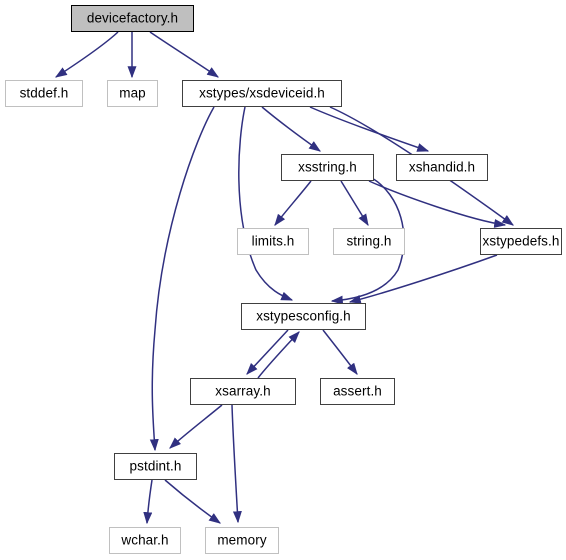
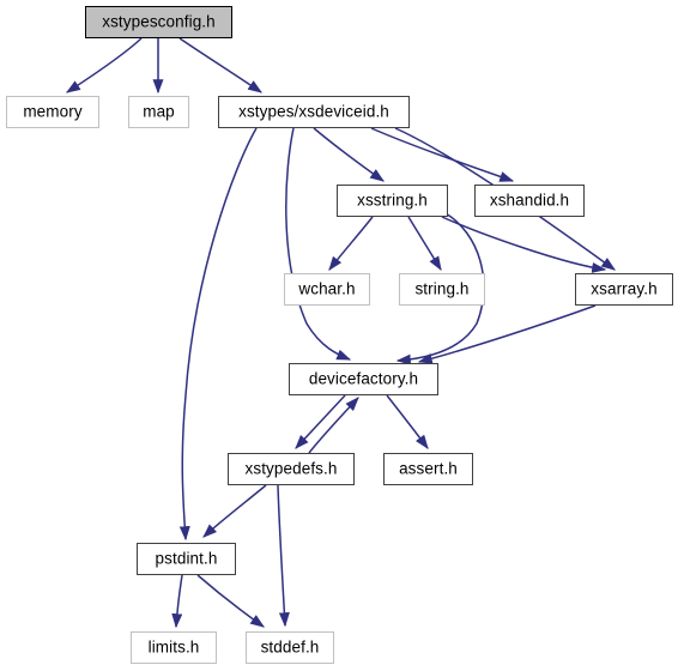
- devicefactory.h
+ xstypesconfig.h
- stddef.h
+ memory
  map
  xstypes/xsdeviceid.h
  xsstring.h
  xshandid.h
- limits.h
+ wchar.h
  string.h
- xstypedefs.h
+ xsarray.h
- xstypesconfig.h
+ devicefactory.h
- xsarray.h
+ xstypedefs.h
  assert.h
  pstdint.h
- wchar.h
+ limits.h
- memory
+ stddef.h
